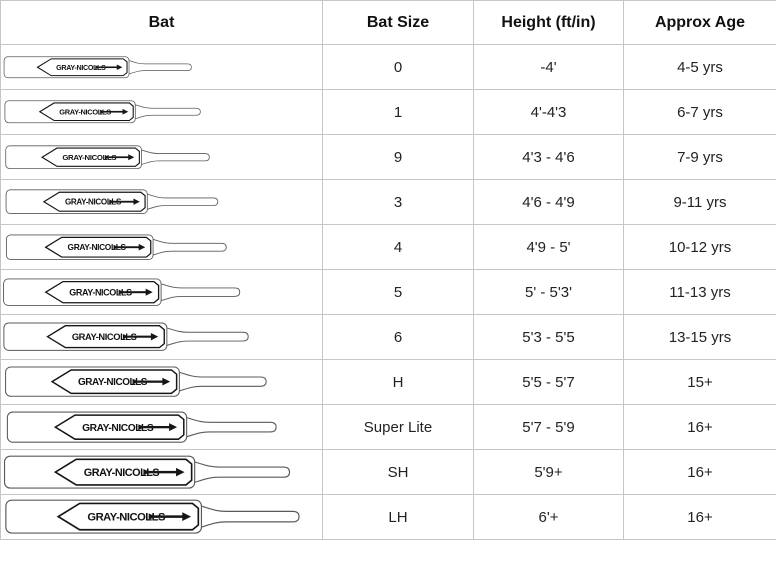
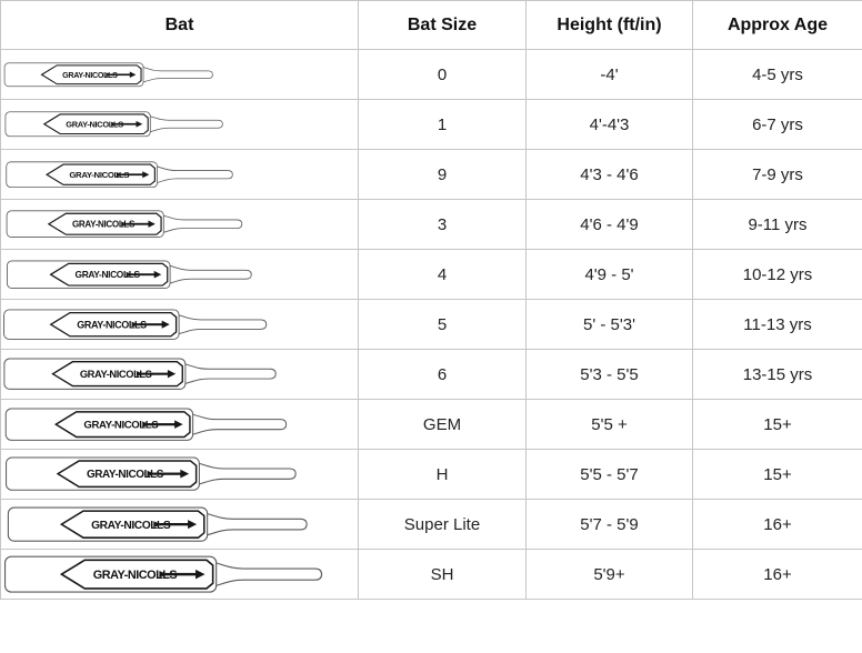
  Bat	Bat Size	Height (ft/in)	Approx Age
  	0	-4'	4-5 yrs
  	1	4'-4'3	6-7 yrs
  	9	4'3 - 4'6	7-9 yrs
  	3	4'6 - 4'9	9-11 yrs
  	4	4'9 - 5'	10-12 yrs
  	5	5' - 5'3'	11-13 yrs
  	6	5'3 - 5'5	13-15 yrs
+ 	GEM	5'5 +	15+
  	H	5'5 - 5'7	15+
  	Super Lite	5'7 - 5'9	16+
  	SH	5'9+	16+
- 	LH	6'+	16+
